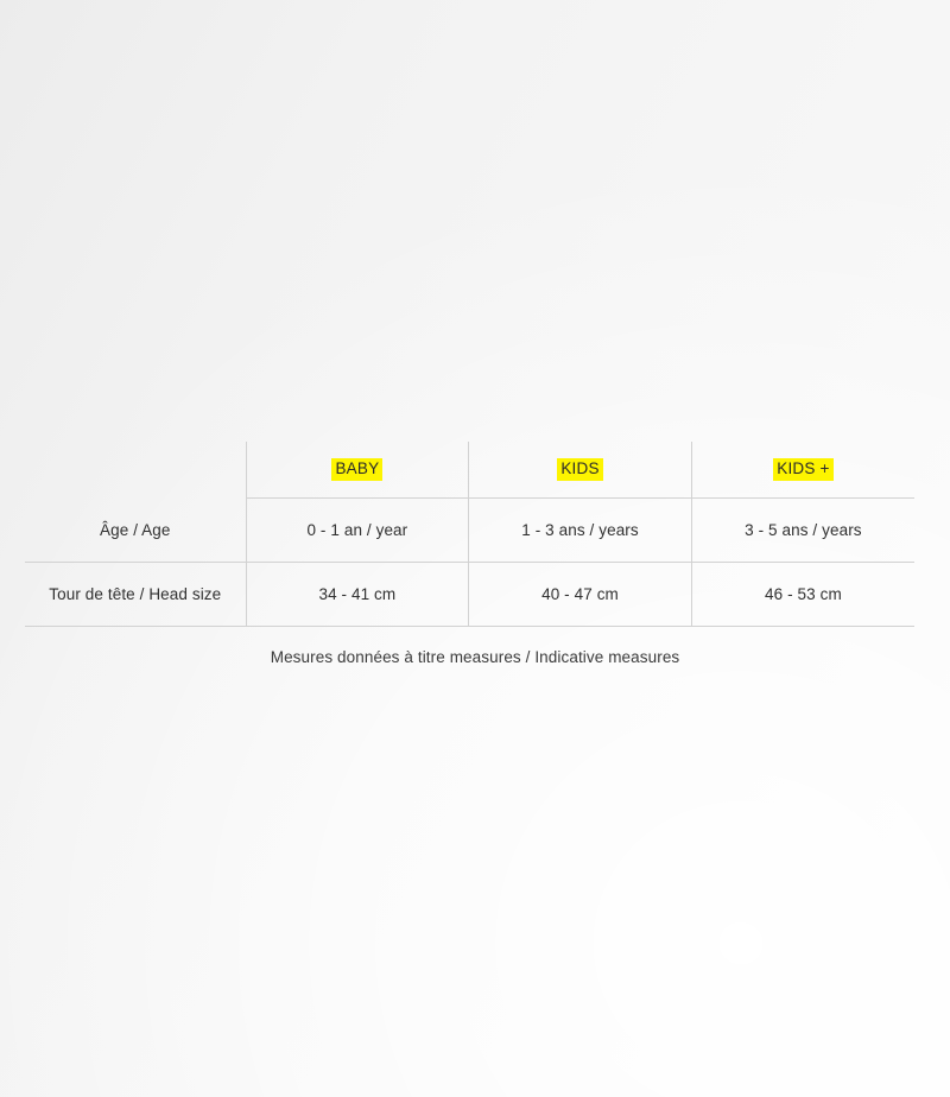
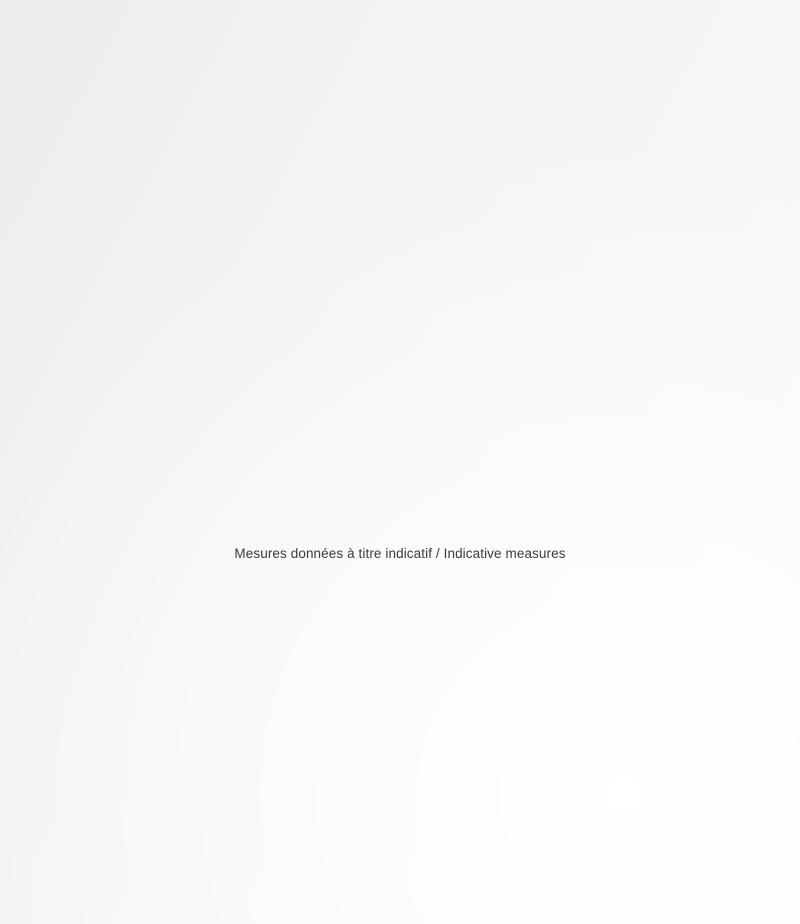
- 	BABY	KIDS	KIDS +
- Âge / Age	0 - 1 an / year	1 - 3 ans / years	3 - 5 ans / years
- Tour de tête / Head size	34 - 41 cm	40 - 47 cm	46 - 53 cm
- Mesures données à titre measures / Indicative measures
+ Mesures données à titre indicatif / Indicative measures
